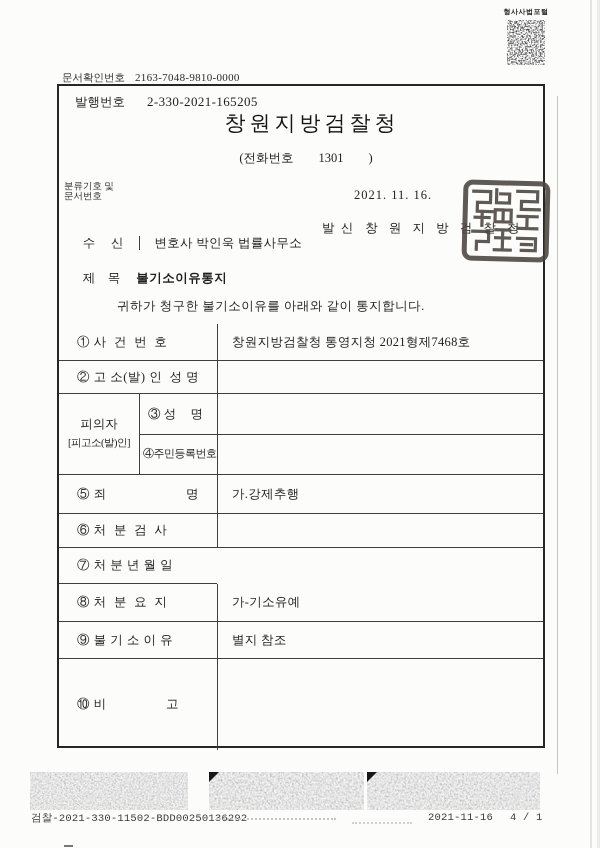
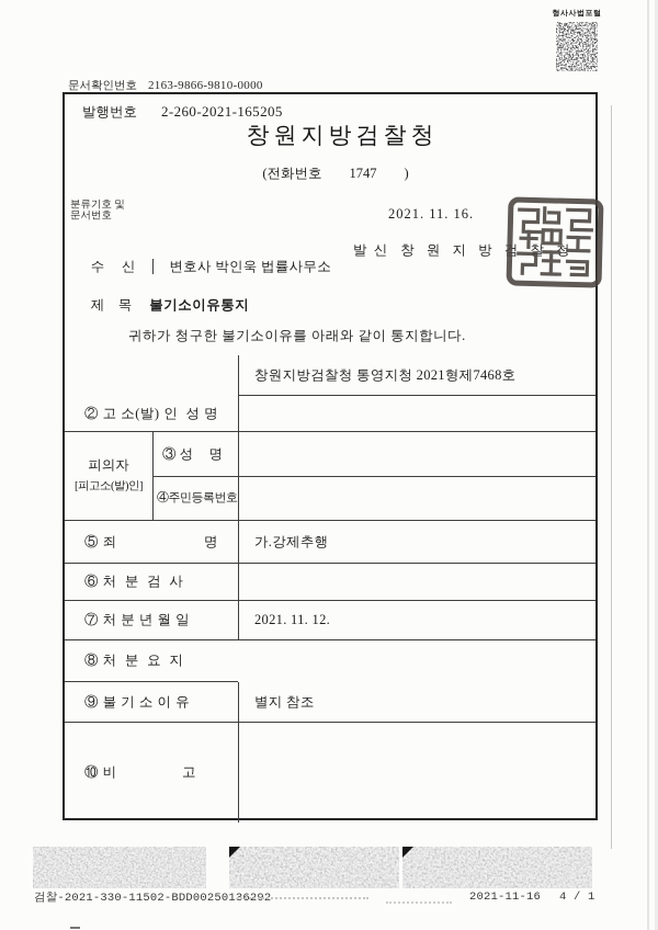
  형사사법포털
- 문서확인번호 2163-7048-9810-0000
+ 문서확인번호 2163-9866-9810-0000
- 발행번호 2-330-2021-165205
+ 발행번호 2-260-2021-165205
  창원지방검찰청
- (전화번호 1301 )
+ (전화번호 1747 )
  분류기호 및
  문서번호
  2021. 11. 16.
  수 신 변호사 박인욱 법률사무소
  발 신 창 원 지 방 검 찰 청
  제 목 불기소이유통지
  귀하가 청구한 불기소이유를 아래와 같이 통지합니다.
- ① 사 건 번 호
  창원지방검찰청 통영지청 2021형제7468호
  ② 고 소(발) 인 성 명
  피의자
  [피고소(발)인]
  ③ 성
  명
  ④주민등록번호
  ⑤ 죄
  명
  가.강제추행
  ⑥ 처 분 검 사
  ⑦ 처 분 년 월 일
+ 2021. 11. 12.
  ⑧ 처 분 요 지
- 가-기소유예
  ⑨ 불 기 소 이 유
  별지 참조
  ⑩ 비
  고
  검찰-2021-330-11502-BDD00250136292
  2021-11-16
  4 / 1
